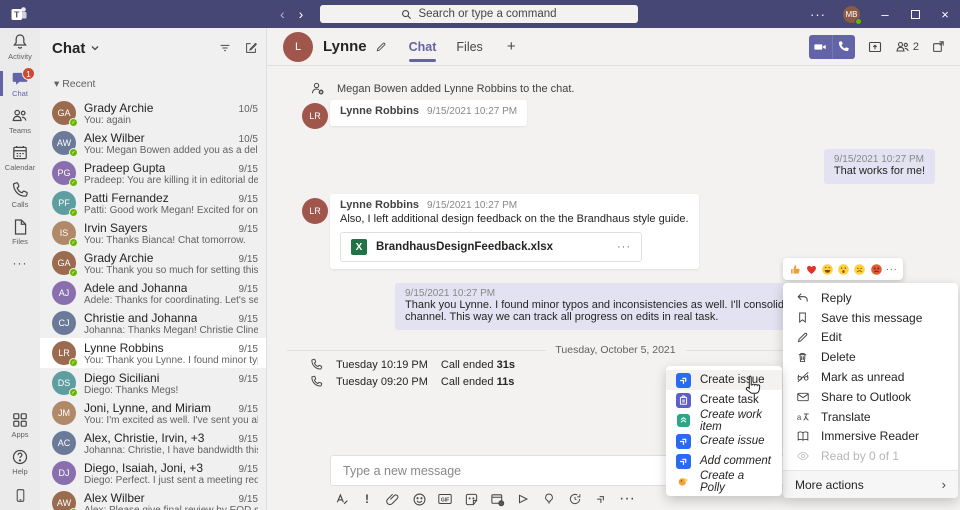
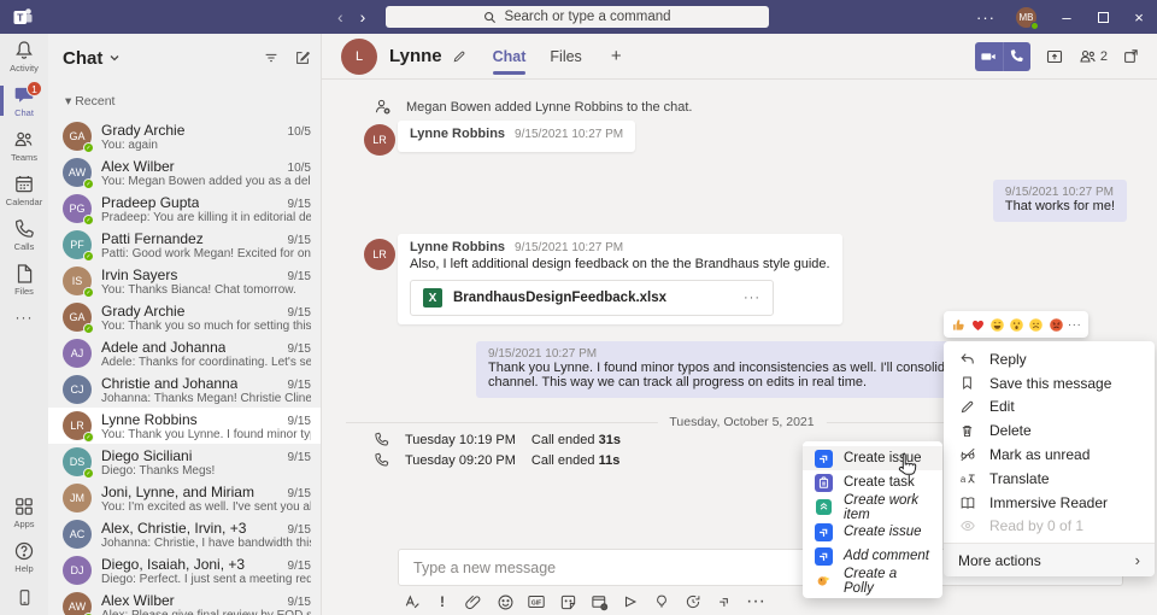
  T
  ‹
  ›
  Search or type a command
  ···
  MB
  –
  ×
  Activity
  Chat
  1
  Teams
  Calendar
  Calls
  Files
  ···
  Apps
  Help
  Chat
  ▾ Recent
  GA
  Grady Archie
  10/5
  You: again
  AW
  Alex Wilber
  10/5
  You: Megan Bowen added you as a del
  PG
  Pradeep Gupta
  9/15
  Pradeep: You are killing it in editorial de
  PF
  Patti Fernandez
  9/15
  Patti: Good work Megan! Excited for on
  IS
  Irvin Sayers
  9/15
  You: Thanks Bianca! Chat tomorrow.
  GA
  Grady Archie
  9/15
  You: Thank you so much for setting this
  AJ
  Adele and Johanna
  9/15
  Adele: Thanks for coordinating. Let's se
  CJ
  Christie and Johanna
  9/15
  Johanna: Thanks Megan! Christie Cline
  LR
  Lynne Robbins
  9/15
  You: Thank you Lynne. I found minor ty
  DS
  Diego Siciliani
  9/15
  Diego: Thanks Megs!
  JM
  Joni, Lynne, and Miriam
  9/15
  You: I'm excited as well. I've sent you a
  AC
  Alex, Christie, Irvin, +3
  9/15
  Johanna: Christie, I have bandwidth thi
  DJ
  Diego, Isaiah, Joni, +3
  9/15
  Diego: Perfect. I just sent a meeting req
  AW
  Alex Wilber
  9/15
  L
  Lynne
  Chat
  Files
  +
  2
  Megan Bowen added Lynne Robbins to the chat.
  LR
  Lynne Robbins
  9/15/2021 10:27 PM
  9/15/2021 10:27 PM
  That works for me!
  LR
  Lynne Robbins
  9/15/2021 10:27 PM
  Also, I left additional design feedback on the the Brandhaus style guide.
  X
  BrandhausDesignFeedback.xlsx
  ···
  9/15/2021 10:27 PM
  Thank you Lynne. I found minor typos and inconsistencies as well. I'll consolid
- channel. This way we can track all progress on edits in real task.
+ channel. This way we can track all progress on edits in real time.
  Tuesday, October 5, 2021
  Tuesday 10:19 PM
  Call ended 31s
  Tuesday 09:20 PM
  Call ended 11s
  Type a new message
  !
  ···
  ···
  Reply
  Save this message
  Edit
  Delete
  Mark as unread
- Share to Outlook
  a
  Translate
  Immersive Reader
  Read by 0 of 1
  More actions
  ›
  Create isue
  Create task
  Create work item
  Create issue
  Add comment
  Create a Polly
